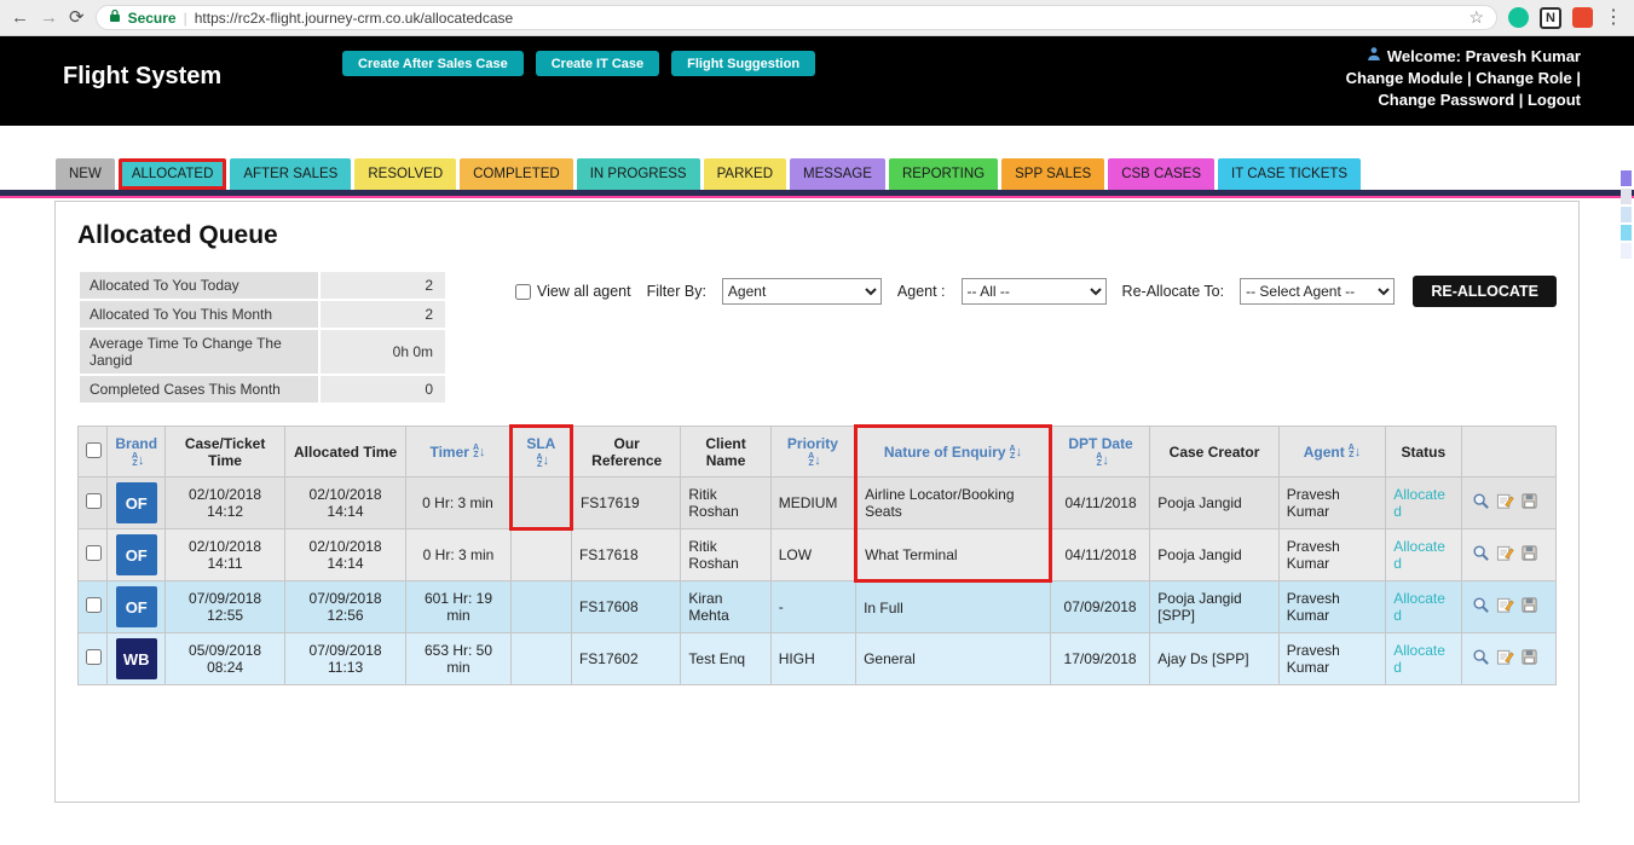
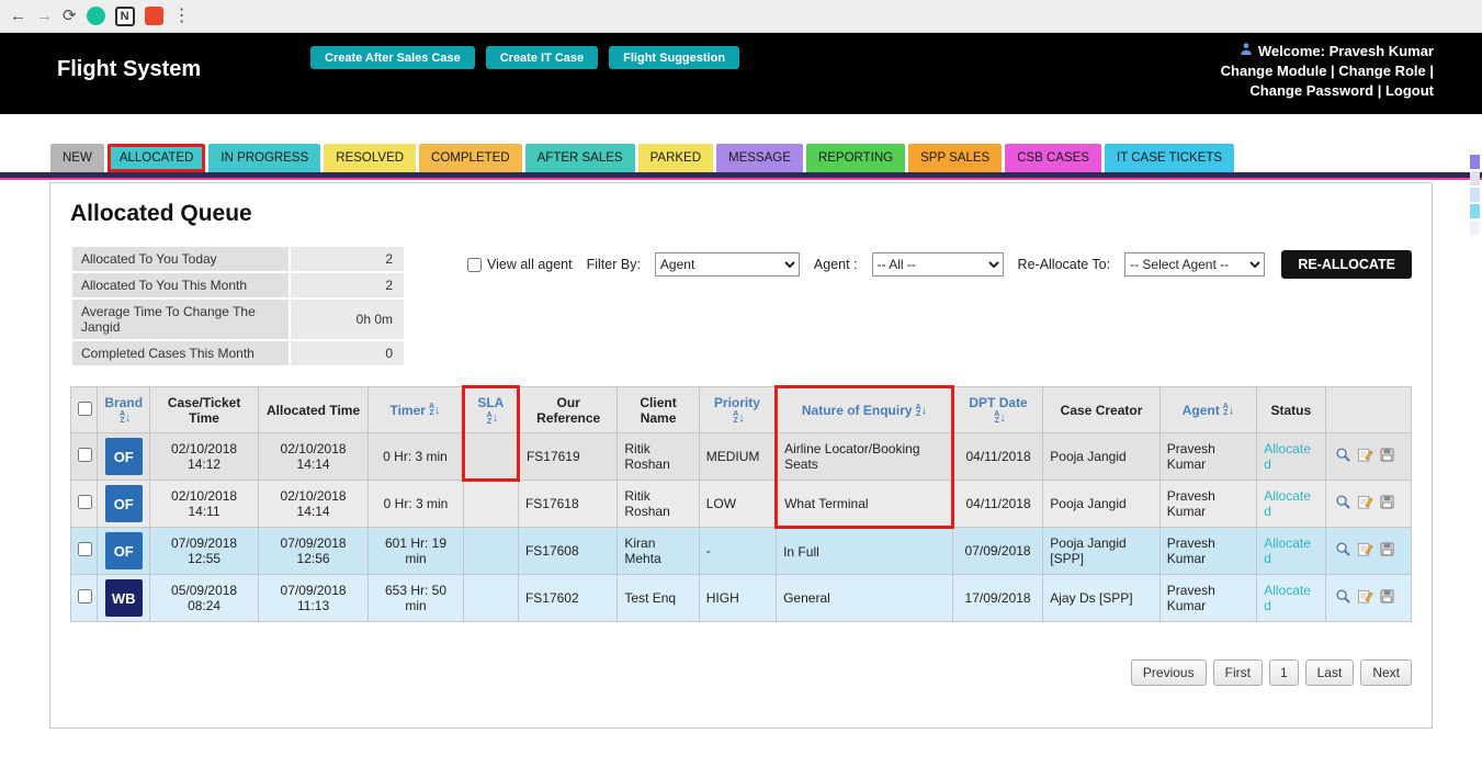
  ←
  →
  ⟳
- Secure
- |
- https://rc2x-flight.journey-crm.co.uk/allocatedcase
- ☆
  N
  ⋮
  Flight System
  Create After Sales Case
  Create IT Case
  Flight Suggestion
  Welcome: Pravesh Kumar
  Change Module | Change Role |
  Change Password | Logout
  NEW
  ALLOCATED
- AFTER SALES
+ IN PROGRESS
  RESOLVED
  COMPLETED
- IN PROGRESS
+ AFTER SALES
  PARKED
  MESSAGE
  REPORTING
  SPP SALES
  CSB CASES
  IT CASE TICKETS
  Allocated Queue
  Allocated To You Today	2
  Allocated To You This Month	2
  Average Time To Change The Jangid	0h 0m
  Completed Cases This Month	0
  View all agent
  Filter By:
  Agent
  Agent :
  -- All --
  Re-Allocate To:
  -- Select Agent --
  RE-ALLOCATE
  	Brand↓	Case/Ticket Time	Allocated Time	Timer ↓	SLA↓	Our Reference	Client Name	Priority↓	Nature of Enquiry ↓	DPT Date↓	Case Creator	Agent ↓	Status
  	OF	02/10/2018 14:12	02/10/2018 14:14	0 Hr: 3 min		FS17619	Ritik Roshan	MEDIUM	Airline Locator/Booking Seats	04/11/2018	Pooja Jangid	Pravesh Kumar	Allocated
  	OF	02/10/2018 14:11	02/10/2018 14:14	0 Hr: 3 min		FS17618	Ritik Roshan	LOW	What Terminal	04/11/2018	Pooja Jangid	Pravesh Kumar	Allocated
  	OF	07/09/2018 12:55	07/09/2018 12:56	601 Hr: 19 min		FS17608	Kiran Mehta	-	In Full	07/09/2018	Pooja Jangid [SPP]	Pravesh Kumar	Allocated
  	WB	05/09/2018 08:24	07/09/2018 11:13	653 Hr: 50 min		FS17602	Test Enq	HIGH	General	17/09/2018	Ajay Ds [SPP]	Pravesh Kumar	Allocated
+ Previous
+ First
+ 1
+ Last
+ Next
